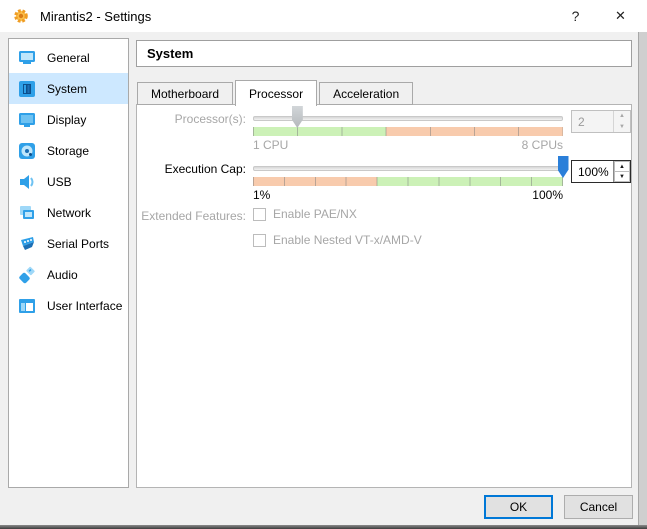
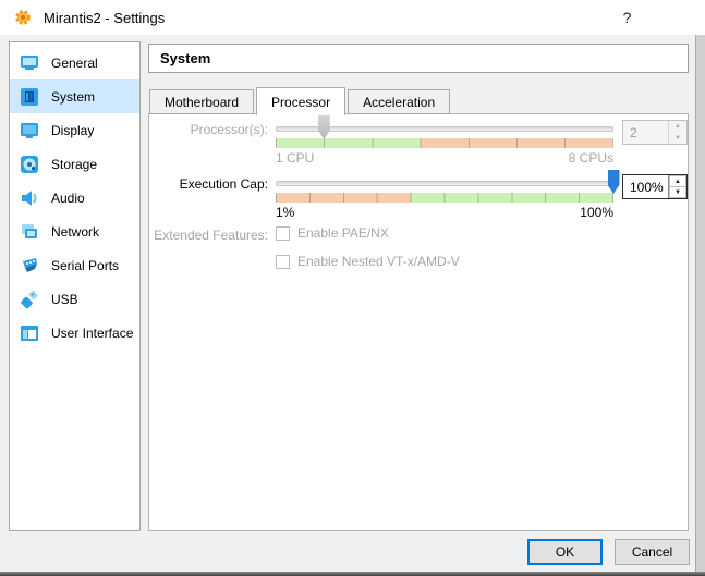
  Mirantis2 - Settings
  ?
- ✕
  General
  System
  Display
  Storage
- USB
+ Audio
  Network
  Serial Ports
- Audio
+ USB
  User Interface
  System
  Motherboard
  Processor
  Acceleration
  Processor(s):
  1 CPU
  8 CPUs
  2
  Execution Cap:
  1%
  100%
  100%
  Extended Features:
  Enable PAE/NX
  Enable Nested VT-x/AMD-V
  OK
  Cancel
